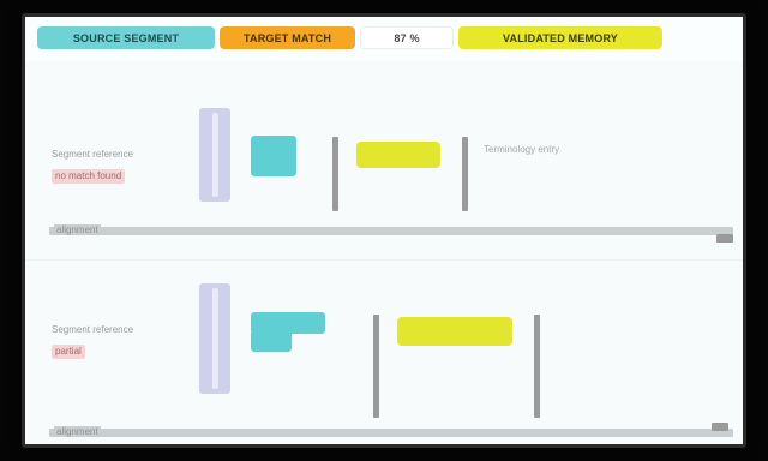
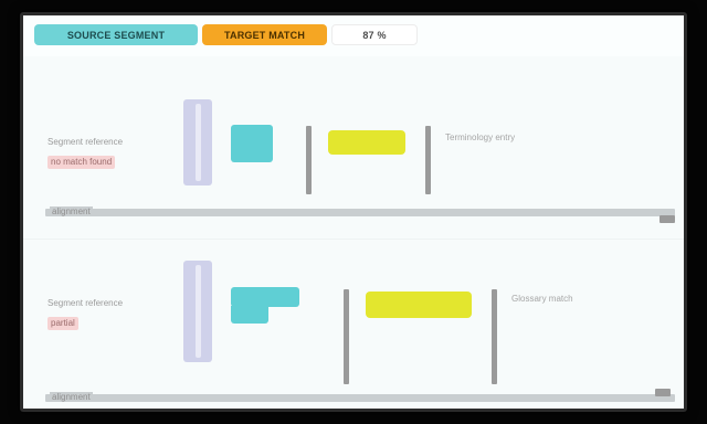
  SOURCE SEGMENT
  TARGET MATCH
  87 %
- VALIDATED MEMORY
  Segment reference
  no match found
  Terminology entry
  alignment
  Segment reference
  partial
+ Glossary match
  alignment
